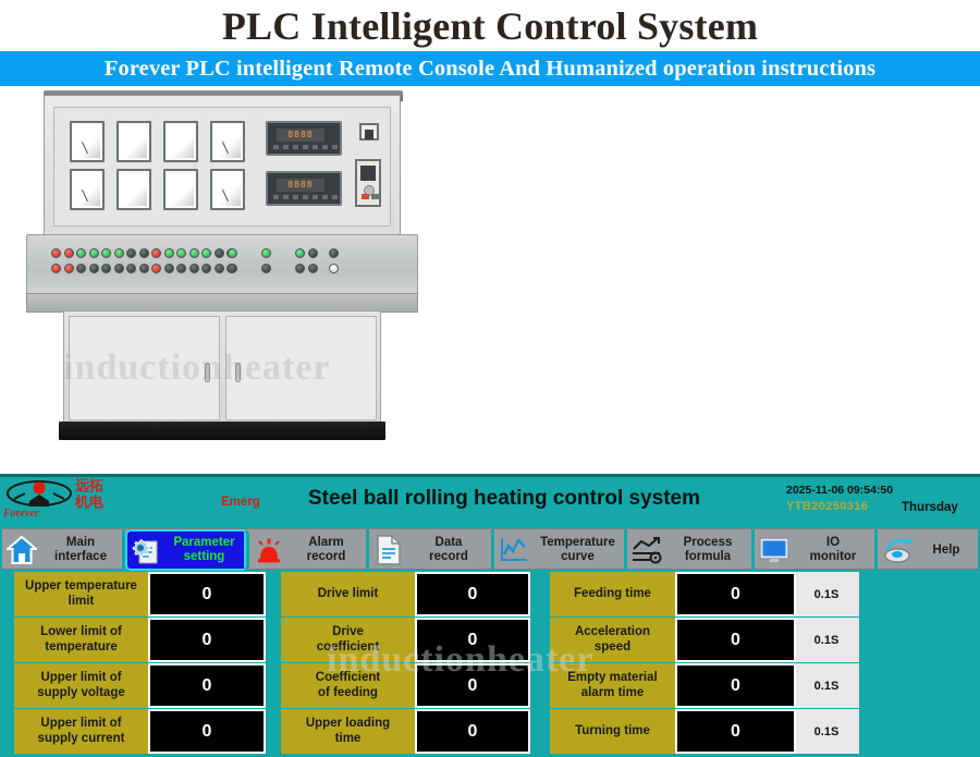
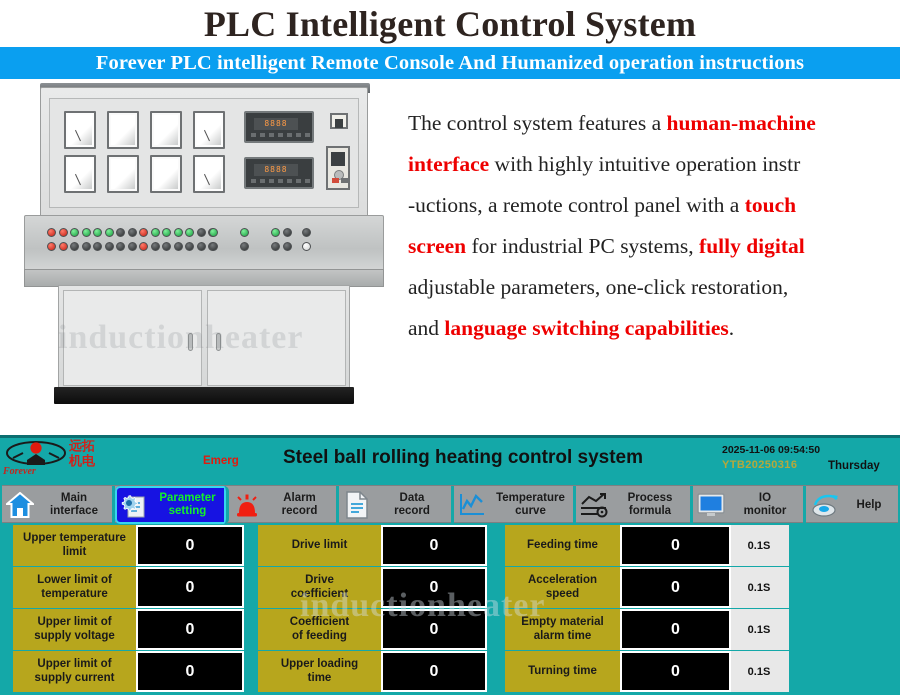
  PLC Intelligent Control System
  Forever PLC intelligent Remote Console And Humanized operation instructions
  8888
  8888
  inductionheater
+ The control system features a human-machine
+ interface with highly intuitive operation instr
+ -uctions, a remote control panel with a touch
+ screen for industrial PC systems, fully digital
+ adjustable parameters, one-click restoration,
+ and language switching capabilities.
  远拓
  机电
  Forever
  Emerg
  Steel ball rolling heating control system
  2025-11-06 09:54:50
  YTB20250316
  Thursday
  Main
  interface
  Parameter
  setting
  Alarm
  record
  Data
  record
  Temperature
  curve
  Process
  formula
  IO
  monitor
  Help
  Upper temperature
  limit
  0
  Drive limit
  0
  Feeding time
  0
  0.1S
  Lower limit of
  temperature
  0
  Drive
  coefficient
  0
  Acceleration
  speed
  0
  0.1S
  Upper limit of
  supply voltage
  0
  Coefficient
  of feeding
  0
  Empty material
  alarm time
  0
  0.1S
  Upper limit of
  supply current
  0
  Upper loading
  time
  0
  Turning time
  0
  0.1S
  inductionheater
